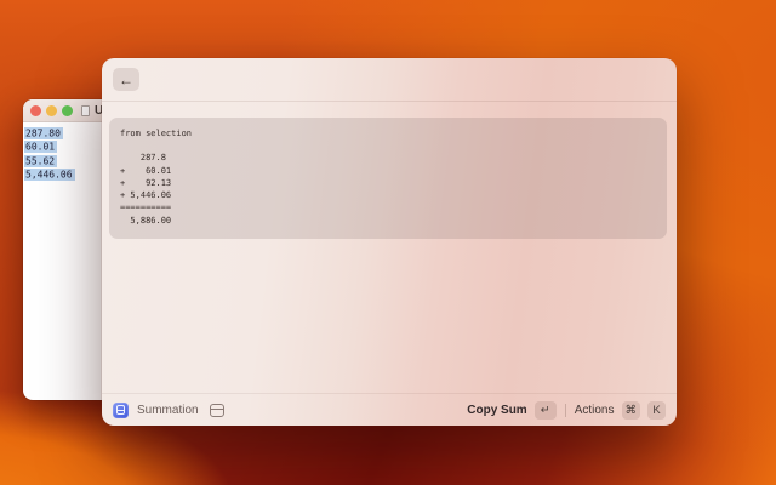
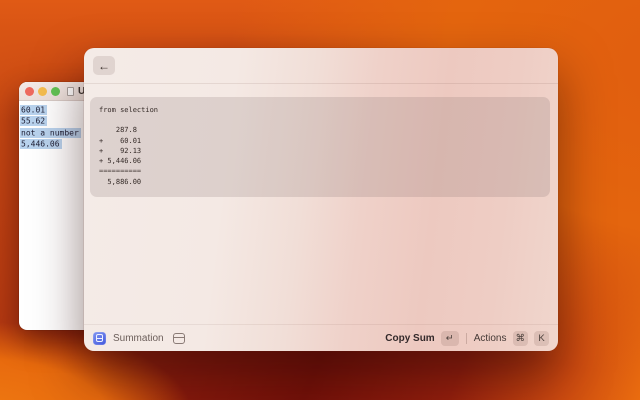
  U
- 287.80
  60.01
  55.62
+ not a number
  5,446.06
  ←
  from selection
  287.8
  + 60.01
  + 92.13
  + 5,446.06
  ==========
  5,886.00
  Summation
  Copy Sum
  ↵
  Actions
  ⌘
  K
